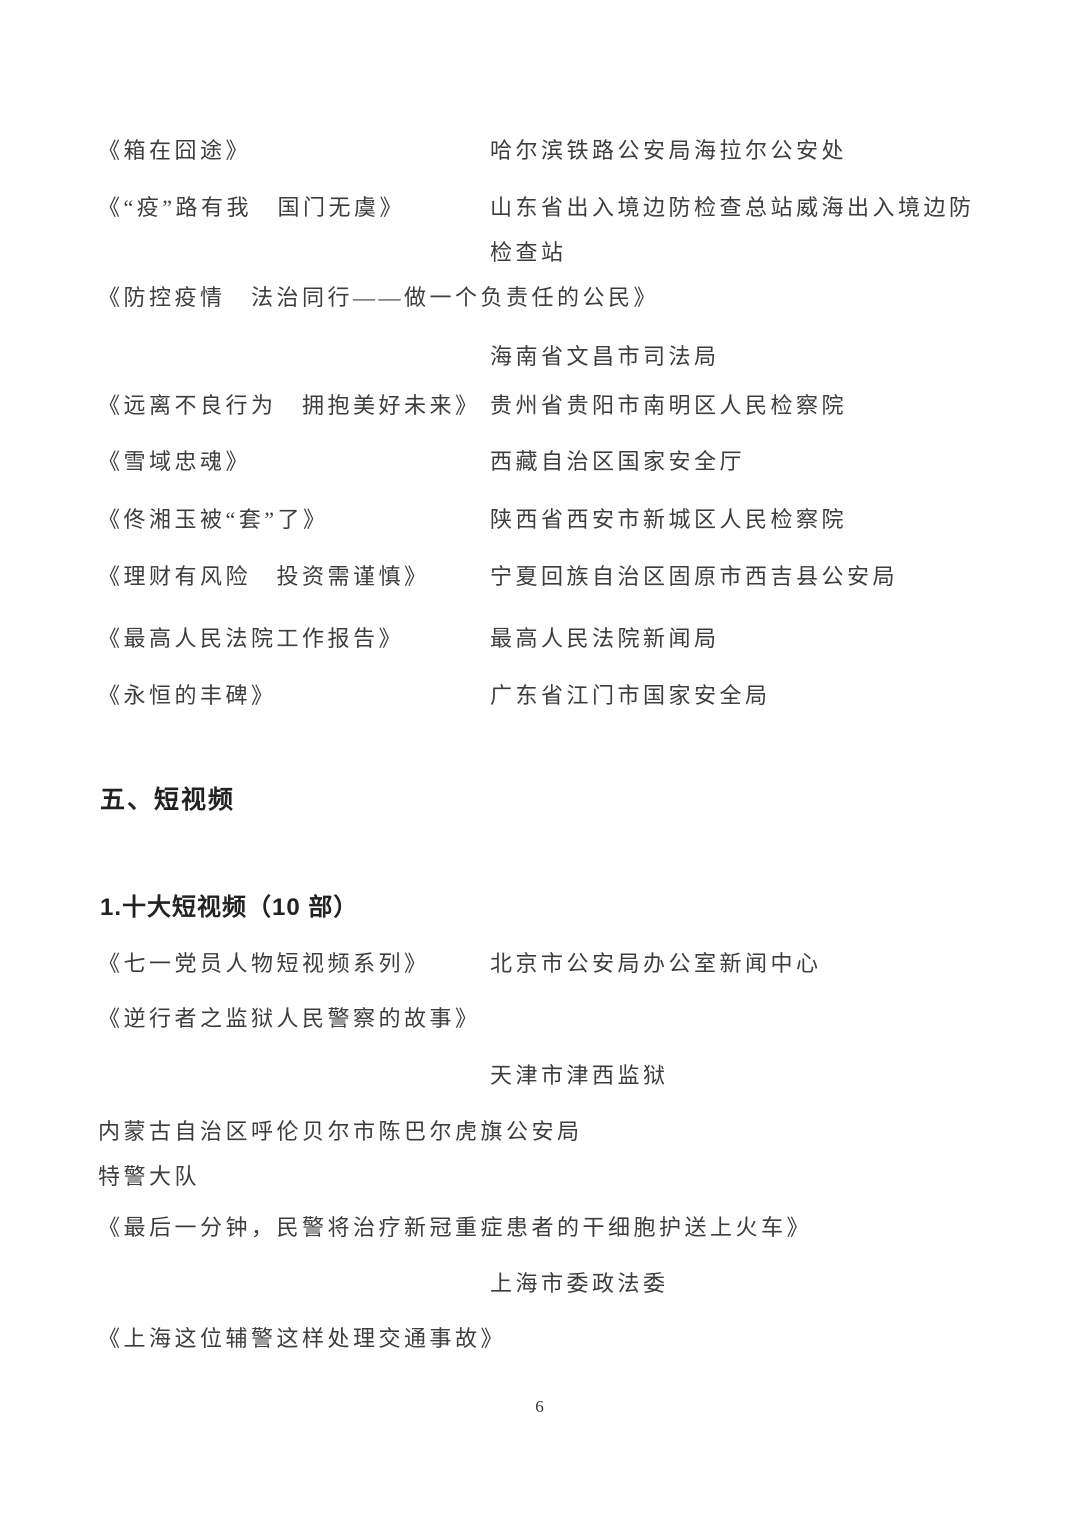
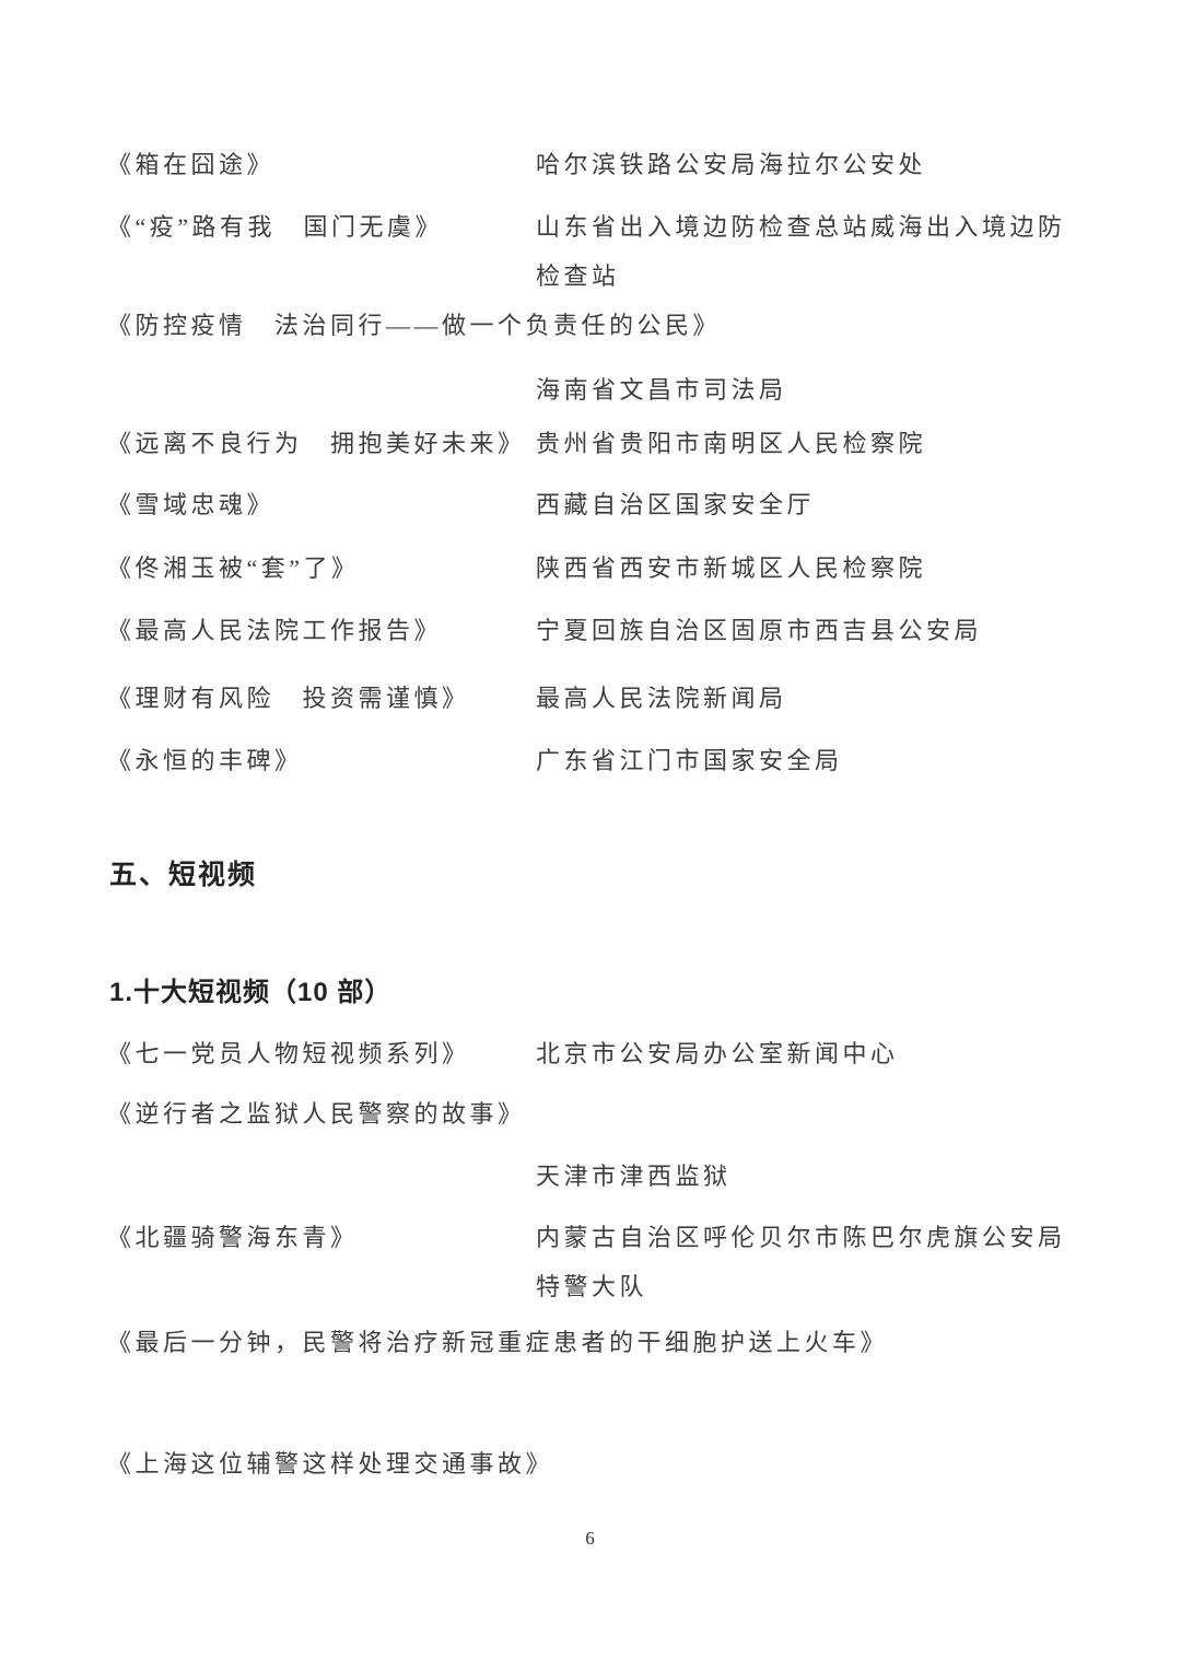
  《箱在囧途》
  哈尔滨铁路公安局海拉尔公安处
  《“疫”路有我 国门无虞》
  山东省出入境边防检查总站威海出入境边防检查站
  《防控疫情 法治同行——做一个负责任的公民》
  海南省文昌市司法局
  《远离不良行为 拥抱美好未来》
  贵州省贵阳市南明区人民检察院
  《雪域忠魂》
  西藏自治区国家安全厅
  《佟湘玉被“套”了》
  陕西省西安市新城区人民检察院
- 《理财有风险 投资需谨慎》
+ 《最高人民法院工作报告》
  宁夏回族自治区固原市西吉县公安局
- 《最高人民法院工作报告》
+ 《理财有风险 投资需谨慎》
  最高人民法院新闻局
  《永恒的丰碑》
  广东省江门市国家安全局
  五、短视频
  1.十大短视频（10 部）
  《七一党员人物短视频系列》
  北京市公安局办公室新闻中心
  《逆行者之监狱人民警察的故事》
  天津市津西监狱
+ 《北疆骑警海东青》
  内蒙古自治区呼伦贝尔市陈巴尔虎旗公安局特警大队
  《最后一分钟，民警将治疗新冠重症患者的干细胞护送上火车》
- 上海市委政法委
  《上海这位辅警这样处理交通事故》
  6
